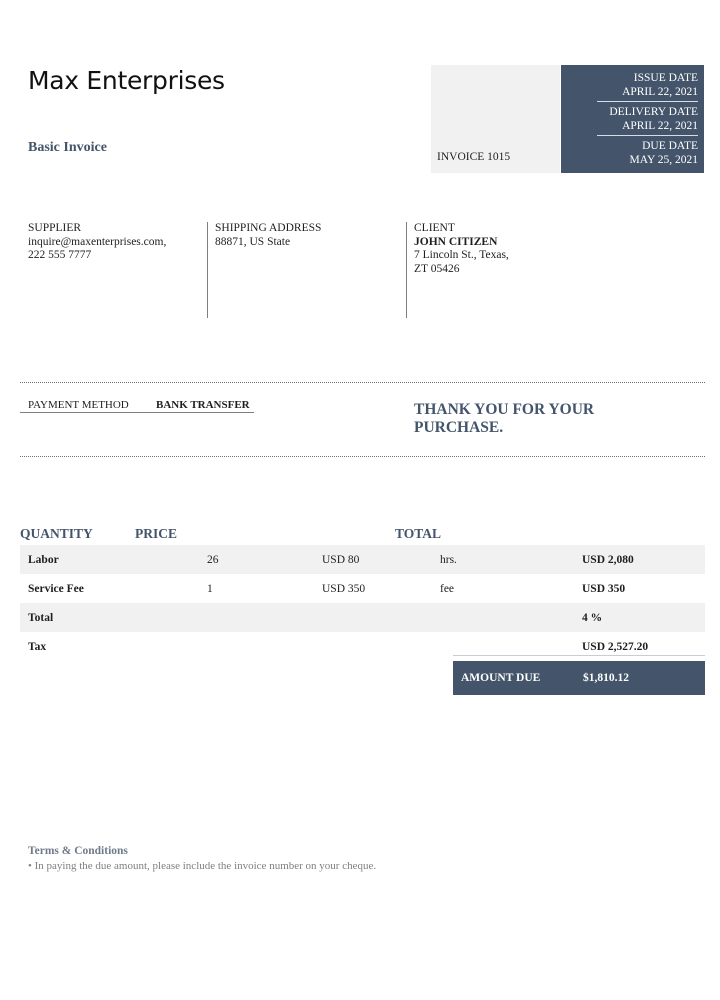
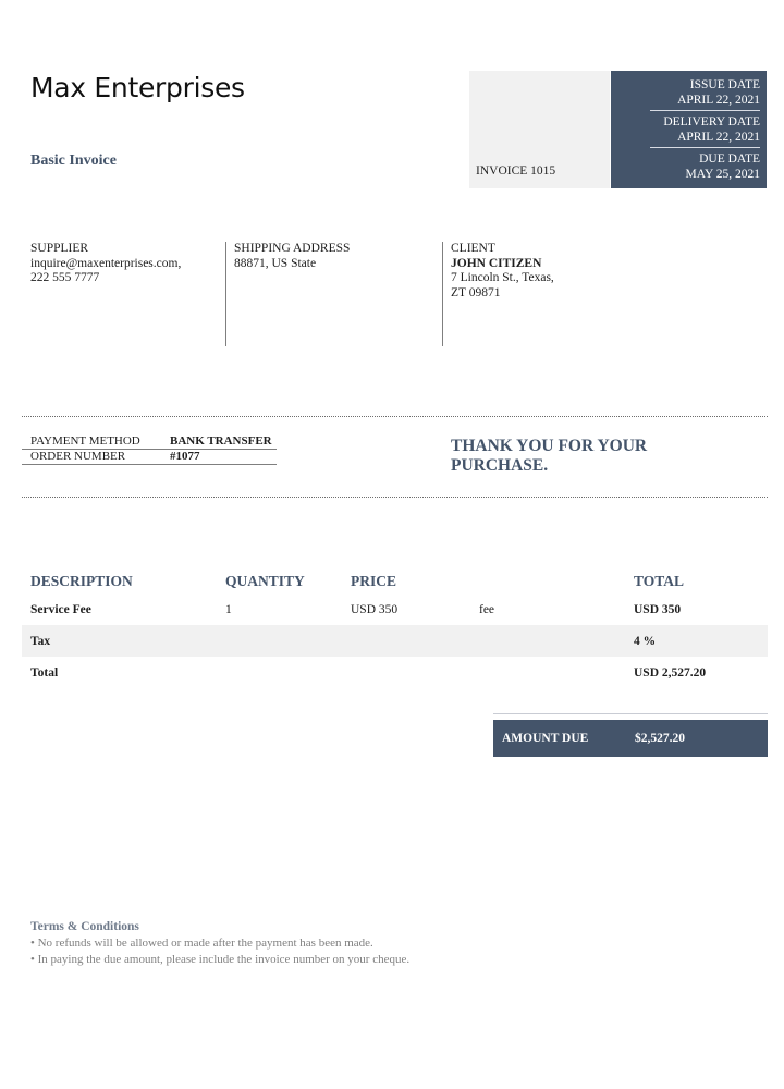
  Max Enterprises
  Basic Invoice
  INVOICE 1015
  ISSUE DATE
  APRIL 22, 2021
  DELIVERY DATE
  APRIL 22, 2021
  DUE DATE
  MAY 25, 2021
  SUPPLIER
  inquire@maxenterprises.com,
  222 555 7777
  SHIPPING ADDRESS
  88871, US State
  CLIENT
  JOHN CITIZEN
  7 Lincoln St., Texas,
- ZT 05426
+ ZT 09871
  PAYMENT METHOD
  BANK TRANSFER
+ ORDER NUMBER
+ #1077
  THANK YOU FOR YOUR PURCHASE.
+ DESCRIPTION
  QUANTITY
  PRICE
  TOTAL
- Labor
- 26
- USD 80
- hrs.
- USD 2,080
  Service Fee
  1
  USD 350
  fee
  USD 350
- Total
+ Tax
  4 %
- Tax
+ Total
  USD 2,527.20
  AMOUNT DUE
- $1,810.12
+ $2,527.20
  Terms & Conditions
+ • No refunds will be allowed or made after the payment has been made.
  • In paying the due amount, please include the invoice number on your cheque.
